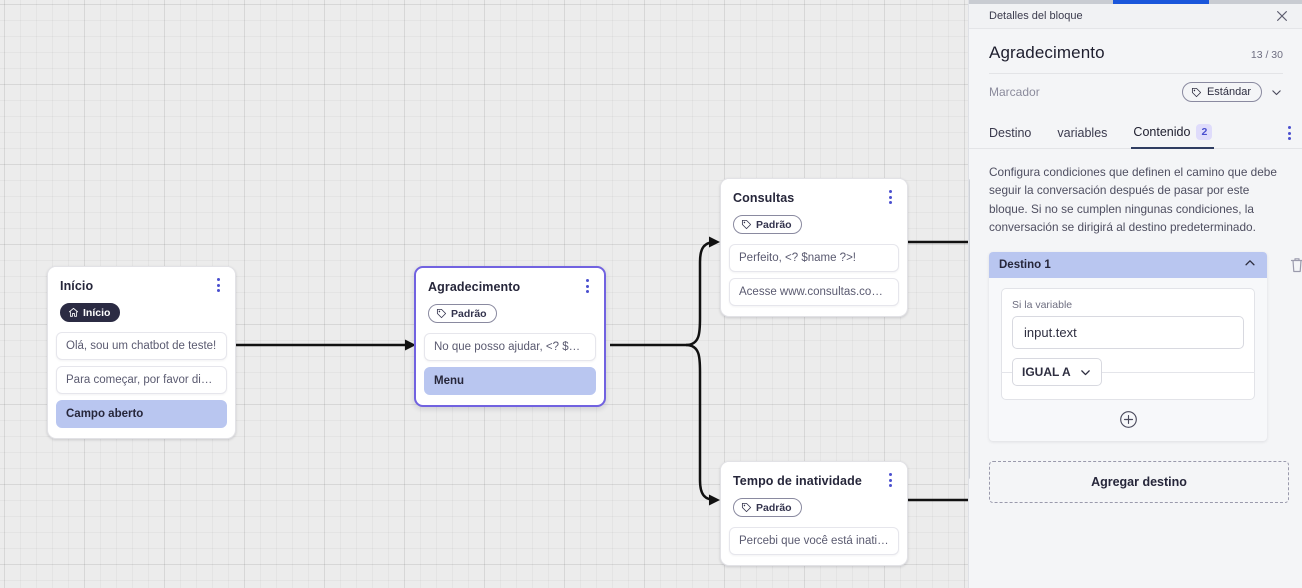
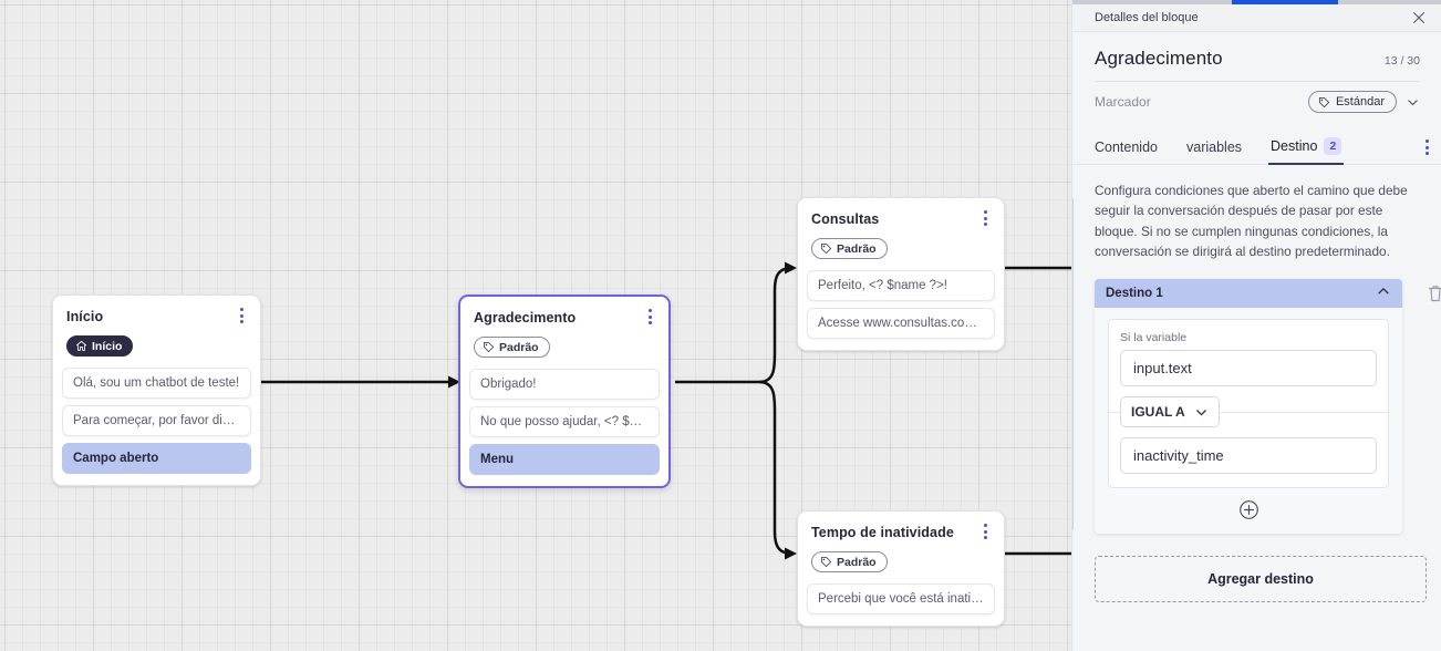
  Início
  Início
  Olá, sou um chatbot de teste!
  Para começar, por favor digite o
  Campo aberto
  Agradecimento
  Padrão
+ Obrigado!
  No que posso ajudar, <? $name
  Menu
  Consultas
  Padrão
  Perfeito, <? $name ?>!
  Acesse www.consultas.com par
  Tempo de inatividade
  Padrão
  Percebi que você está inativo.
  Detalles del bloque
  Agradecimento
  13 / 30
  Marcador
  Estándar
- Destino
+ Contenido
  variables
- Contenido
+ Destino
  2
- Configura condiciones que definen el camino que debe seguir la conversación después de pasar por este bloque. Si no se cumplen ningunas condiciones, la conversación se dirigirá al destino predeterminado.
+ Configura condiciones que aberto el camino que debe seguir la conversación después de pasar por este bloque. Si no se cumplen ningunas condiciones, la conversación se dirigirá al destino predeterminado.
  Destino 1
  Si la variable
  input.text
  IGUAL A
+ inactivity_time
  Agregar destino
